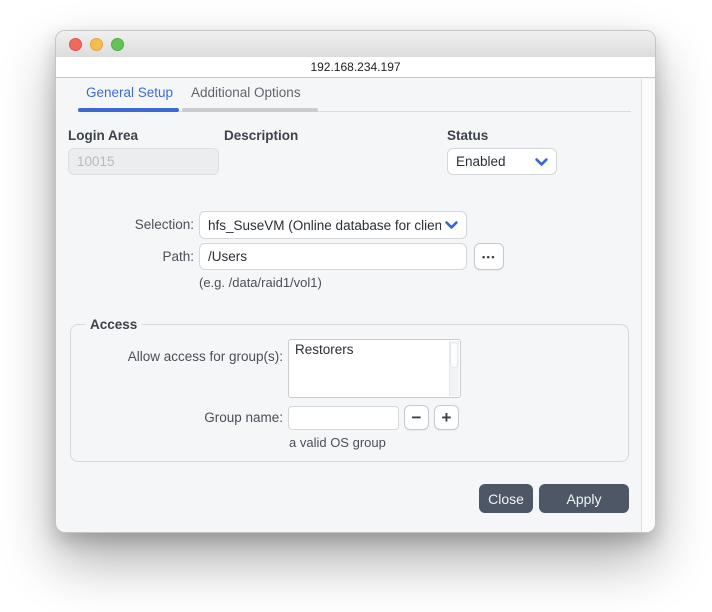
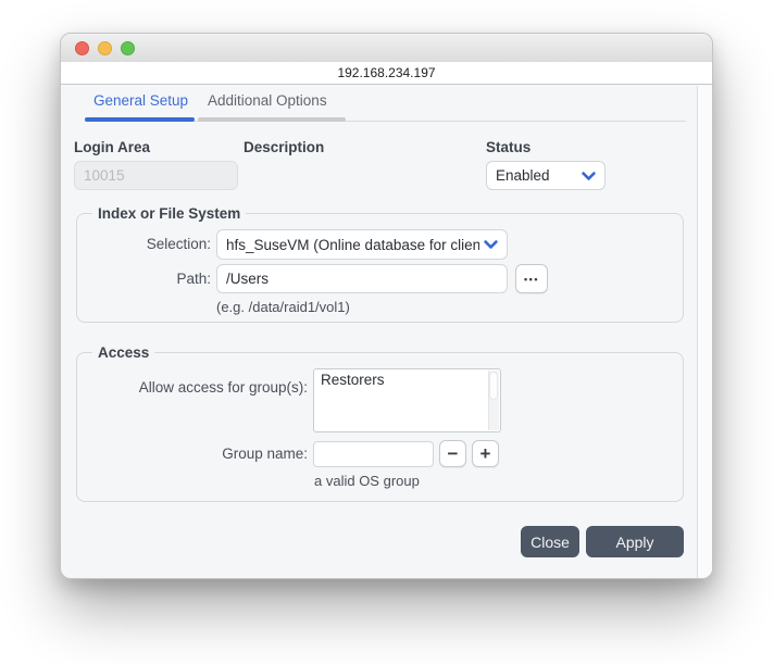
  192.168.234.197
  General Setup
  Additional Options
  Login Area
  Description
  Status
  10015
  Enabled
+ Index or File System
  Selection:
  hfs_SuseVM (Online database for clien
  Path:
  /Users
  •••
  (e.g. /data/raid1/vol1)
  Access
  Allow access for group(s):
  Restorers
  Group name:
  −
  +
  a valid OS group
  Close
  Apply
